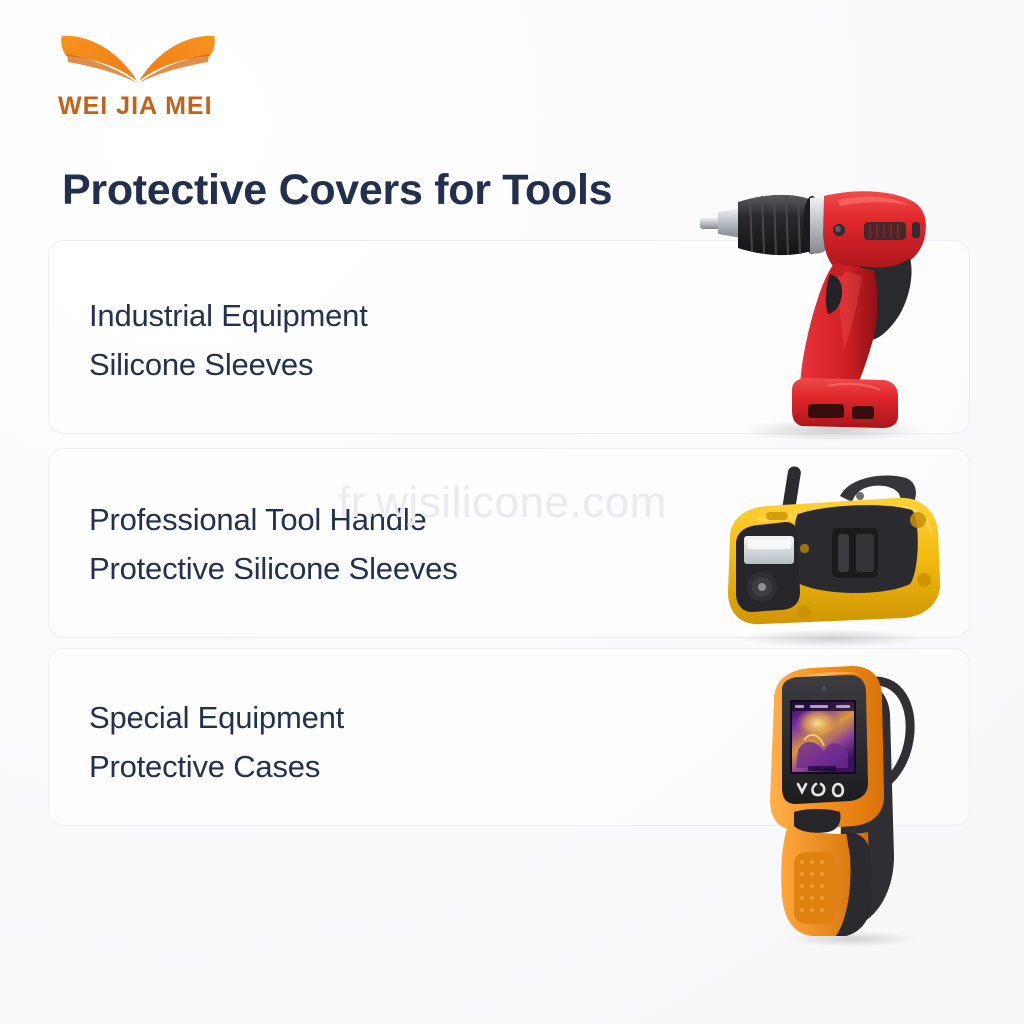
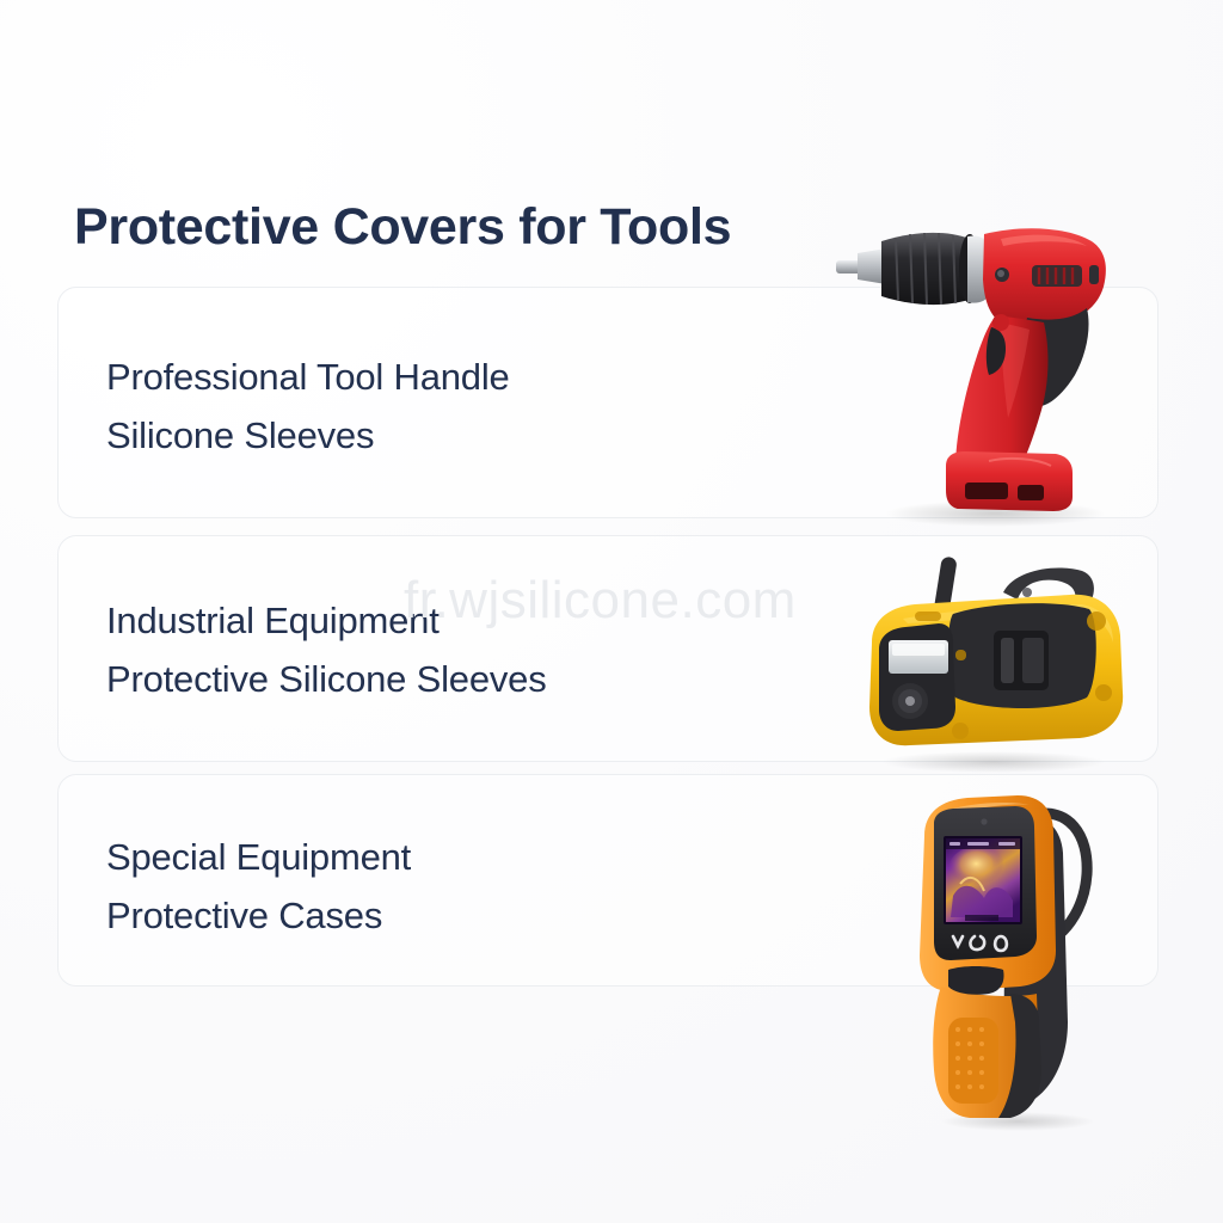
- WEI JIA MEI
  Protective Covers for Tools
- Industrial Equipment
+ Professional Tool Handle
  Silicone Sleeves
- Professional Tool Handle
+ Industrial Equipment
  Protective Silicone Sleeves
  Special Equipment
  Protective Cases
  fr.wjsilicone.com
